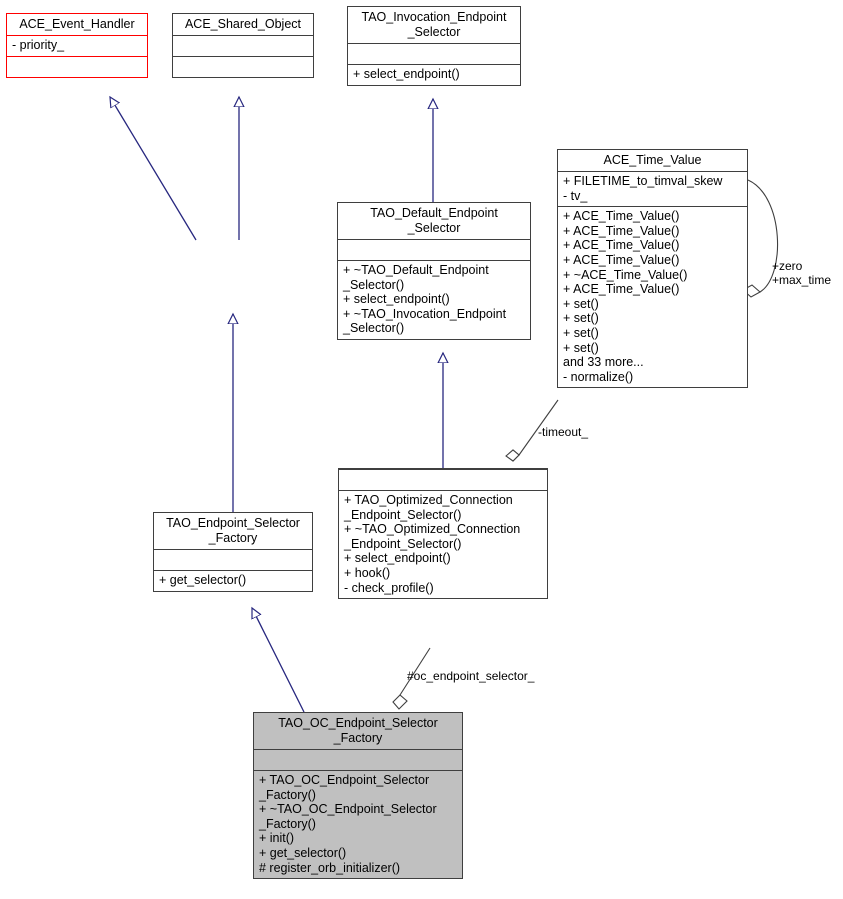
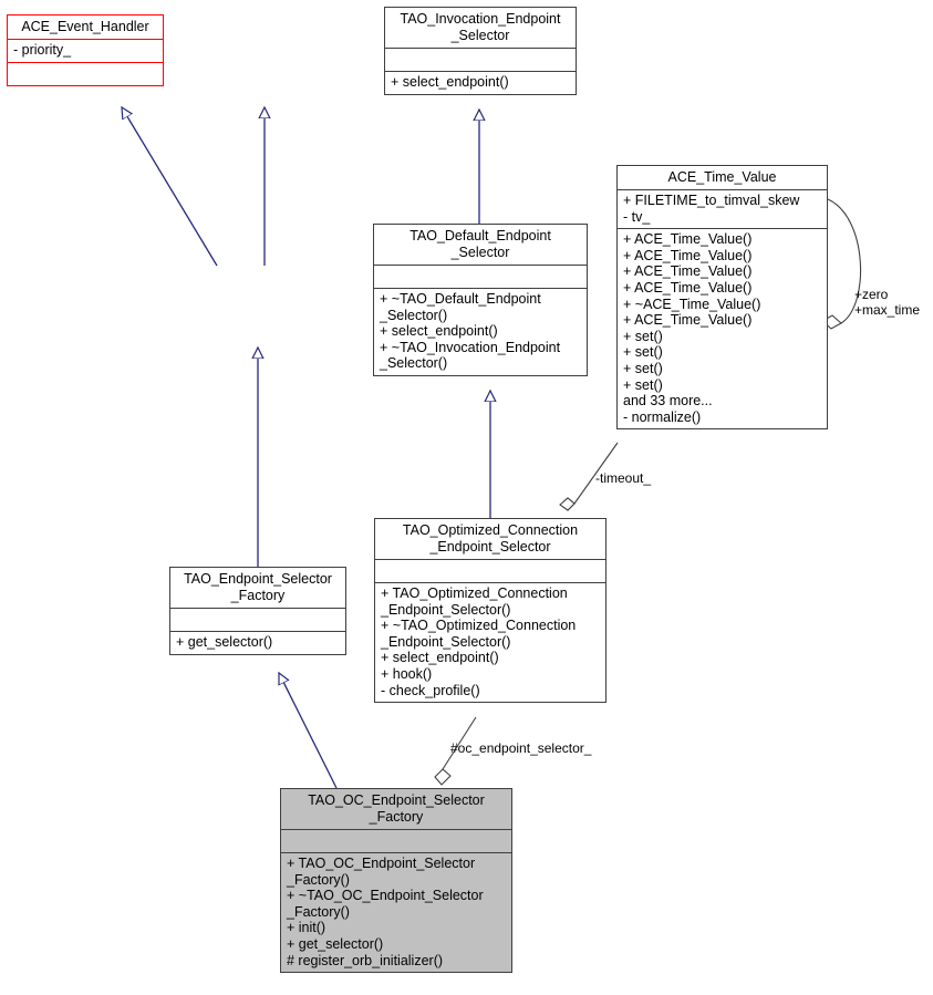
  ACE_Event_Handler
  - priority_
- ACE_Shared_Object
  TAO_Invocation_Endpoint
  _Selector
  + select_endpoint()
  ACE_Time_Value
  + FILETIME_to_timval_skew
  - tv_
  + ACE_Time_Value()
  + ACE_Time_Value()
  + ACE_Time_Value()
  + ACE_Time_Value()
  + ~ACE_Time_Value()
  + ACE_Time_Value()
  + set()
  + set()
  + set()
  + set()
  and 33 more...
  - normalize()
  TAO_Default_Endpoint
  _Selector
  + ~TAO_Default_Endpoint
  _Selector()
  + select_endpoint()
  + ~TAO_Invocation_Endpoint
  _Selector()
+ TAO_Optimized_Connection
+ _Endpoint_Selector
  + TAO_Optimized_Connection
  _Endpoint_Selector()
  + ~TAO_Optimized_Connection
  _Endpoint_Selector()
  + select_endpoint()
  + hook()
  - check_profile()
  TAO_Endpoint_Selector
  _Factory
  + get_selector()
  TAO_OC_Endpoint_Selector
  _Factory
  + TAO_OC_Endpoint_Selector
  _Factory()
  + ~TAO_OC_Endpoint_Selector
  _Factory()
  + init()
  + get_selector()
  # register_orb_initializer()
  +zero
  +max_time
  -timeout_
  #oc_endpoint_selector_
